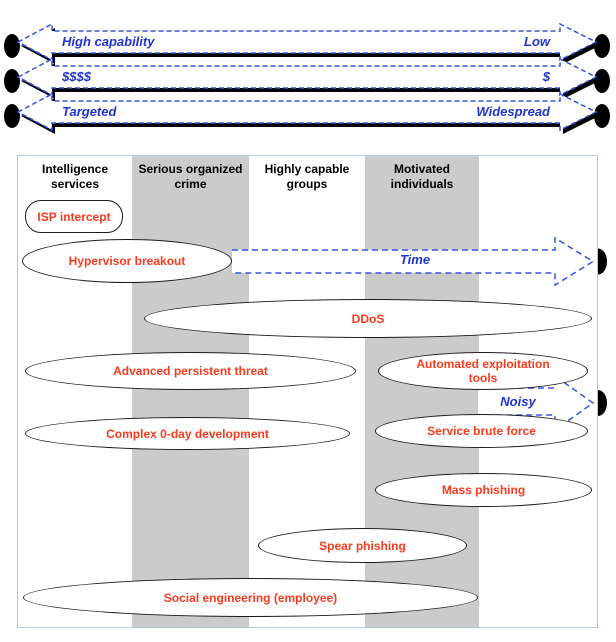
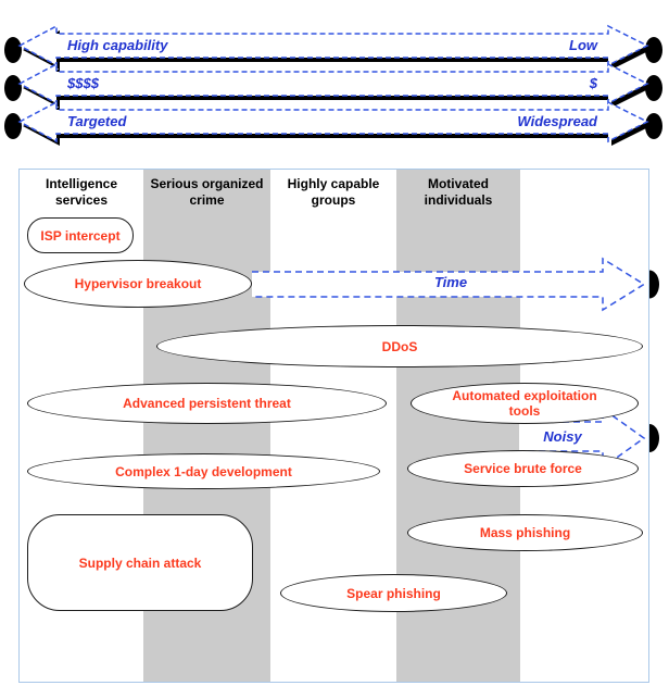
  High capability
  Low
  $$$$
  $
  Targeted
  Widespread
  Intelligence services
  Serious organized crime
  Highly capable groups
  Motivated individuals
  Time
  Noisy
  ISP intercept
  Hypervisor breakout
  DDoS
  Advanced persistent threat
  Automated exploitation tools
- Complex 0-day development
+ Complex 1-day development
  Service brute force
  Mass phishing
+ Supply chain attack
  Spear phishing
- Social engineering (employee)
